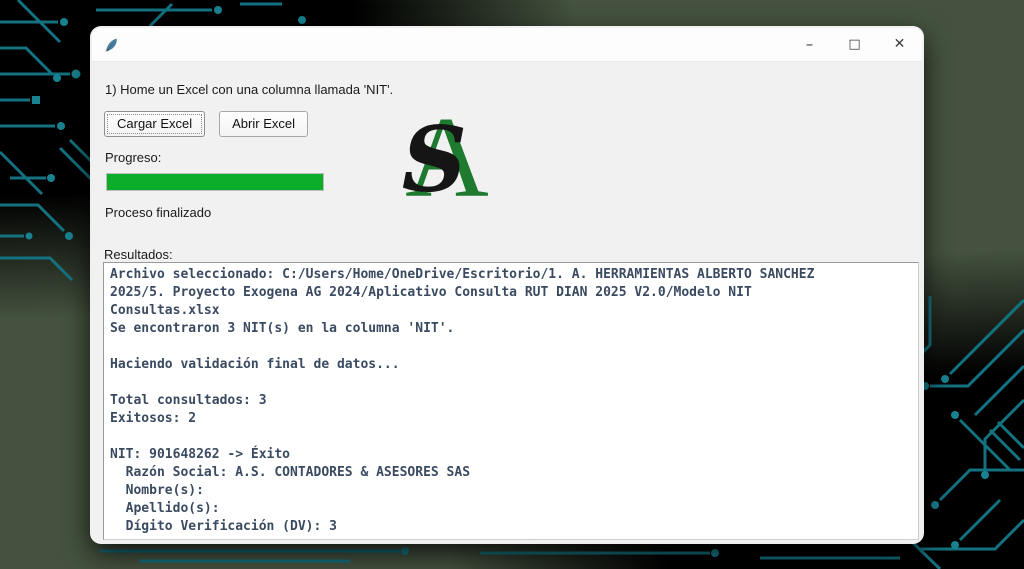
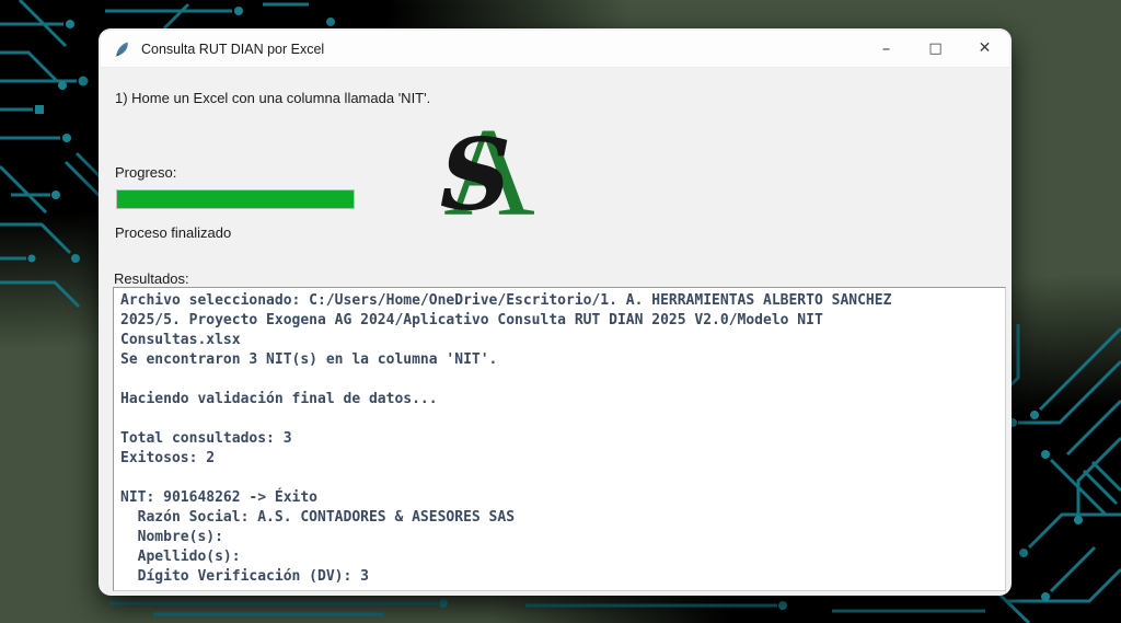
+ Consulta RUT DIAN por Excel
  –
  □
  ✕
  1) Home un Excel con una columna llamada 'NIT'.
- Cargar Excel
- Abrir Excel
  Progreso:
  Proceso finalizado
  A
  S
  Resultados:
  Archivo seleccionado: C:/Users/Home/OneDrive/Escritorio/1. A. HERRAMIENTAS ALBERTO SANCHEZ
  2025/5. Proyecto Exogena AG 2024/Aplicativo Consulta RUT DIAN 2025 V2.0/Modelo NIT
  Consultas.xlsx
  Se encontraron 3 NIT(s) en la columna 'NIT'.
  Haciendo validación final de datos...
  Total consultados: 3
  Exitosos: 2
  NIT: 901648262 -> Éxito
  Razón Social: A.S. CONTADORES & ASESORES SAS
  Nombre(s):
  Apellido(s):
  Dígito Verificación (DV): 3
